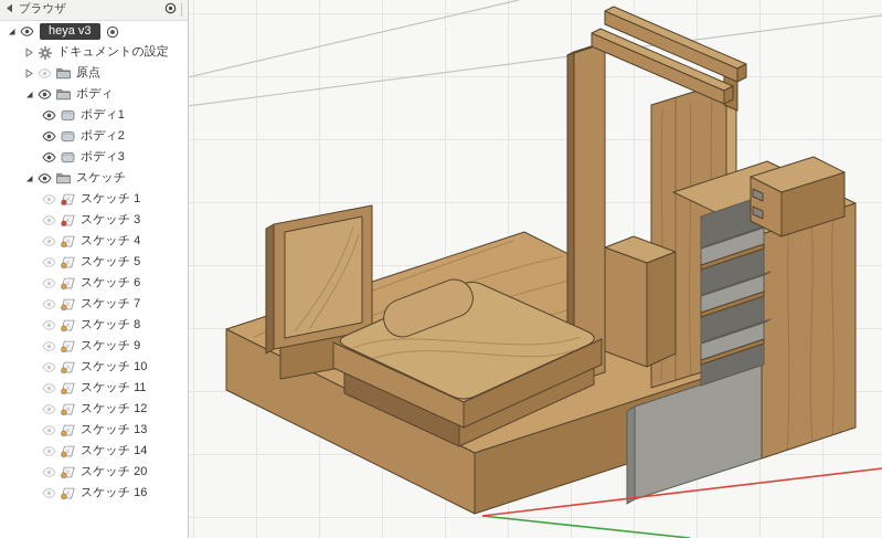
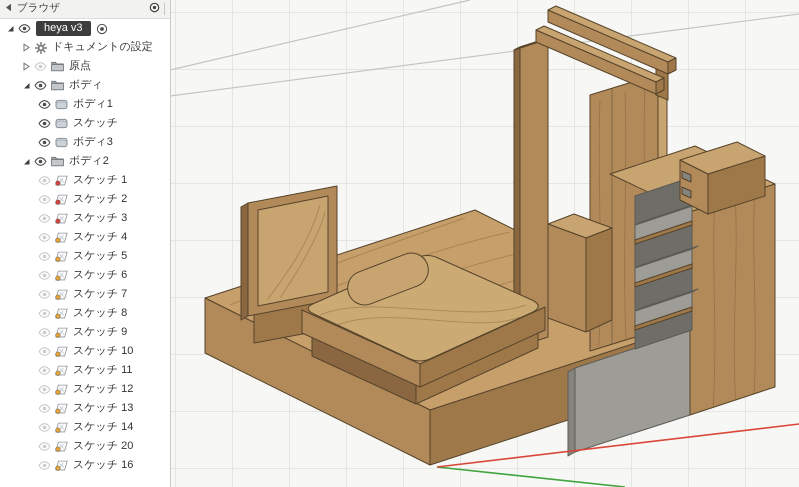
  ブラウザ
  heya v3
  ドキュメントの設定
  原点
  ボディ
  ボディ1
- ボディ2
+ スケッチ
  ボディ3
- スケッチ
+ ボディ2
  スケッチ 1
+ スケッチ 2
  スケッチ 3
  スケッチ 4
  スケッチ 5
  スケッチ 6
  スケッチ 7
  スケッチ 8
  スケッチ 9
  スケッチ 10
  スケッチ 11
  スケッチ 12
  スケッチ 13
  スケッチ 14
  スケッチ 20
  スケッチ 16
